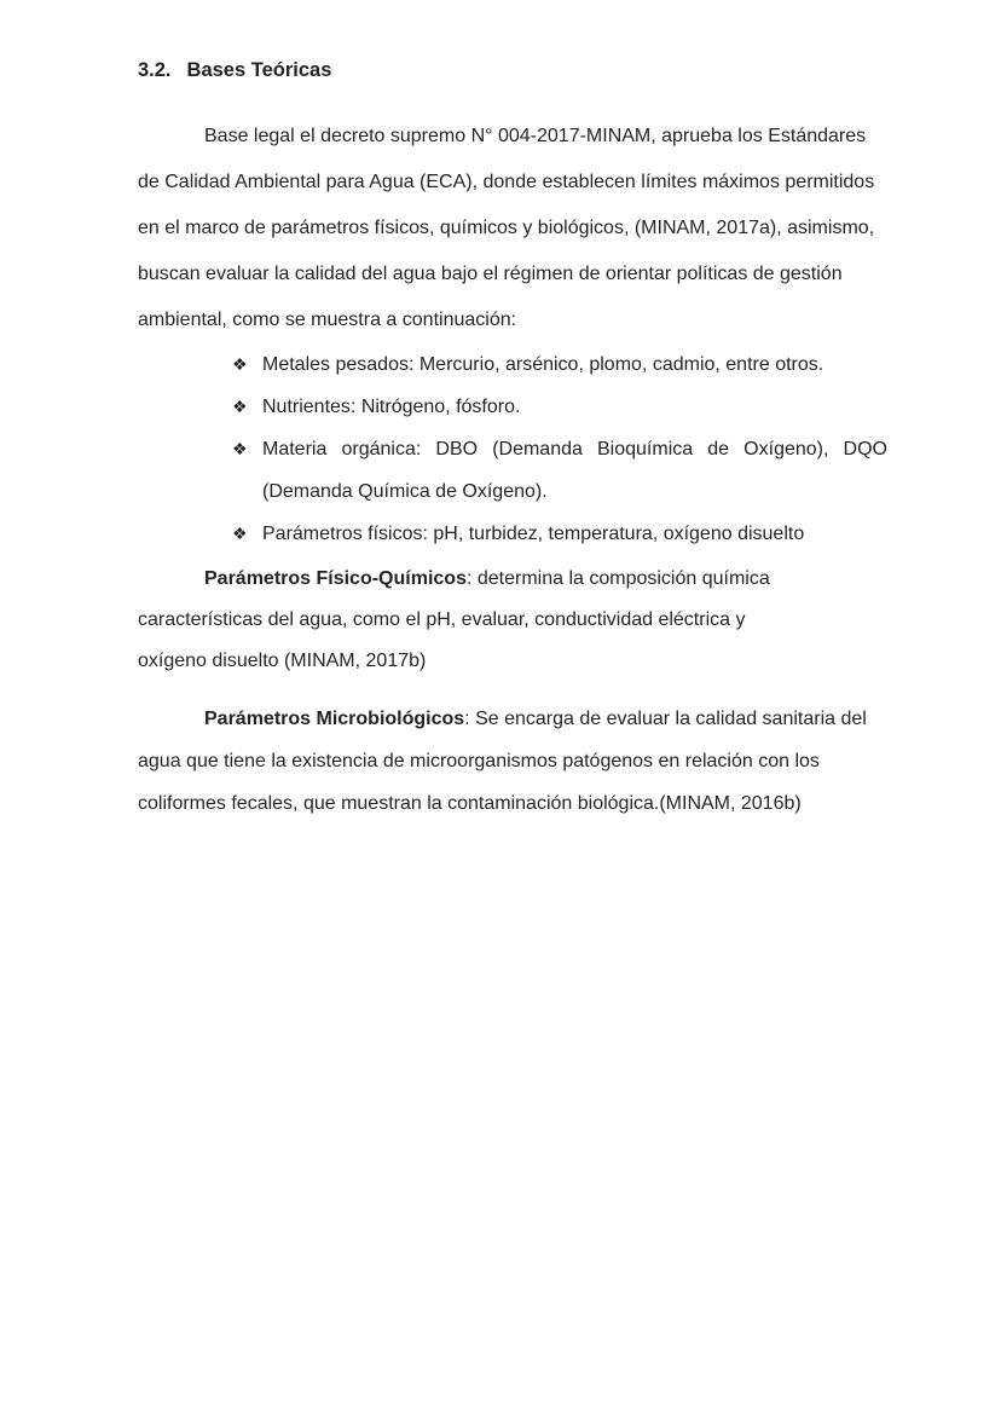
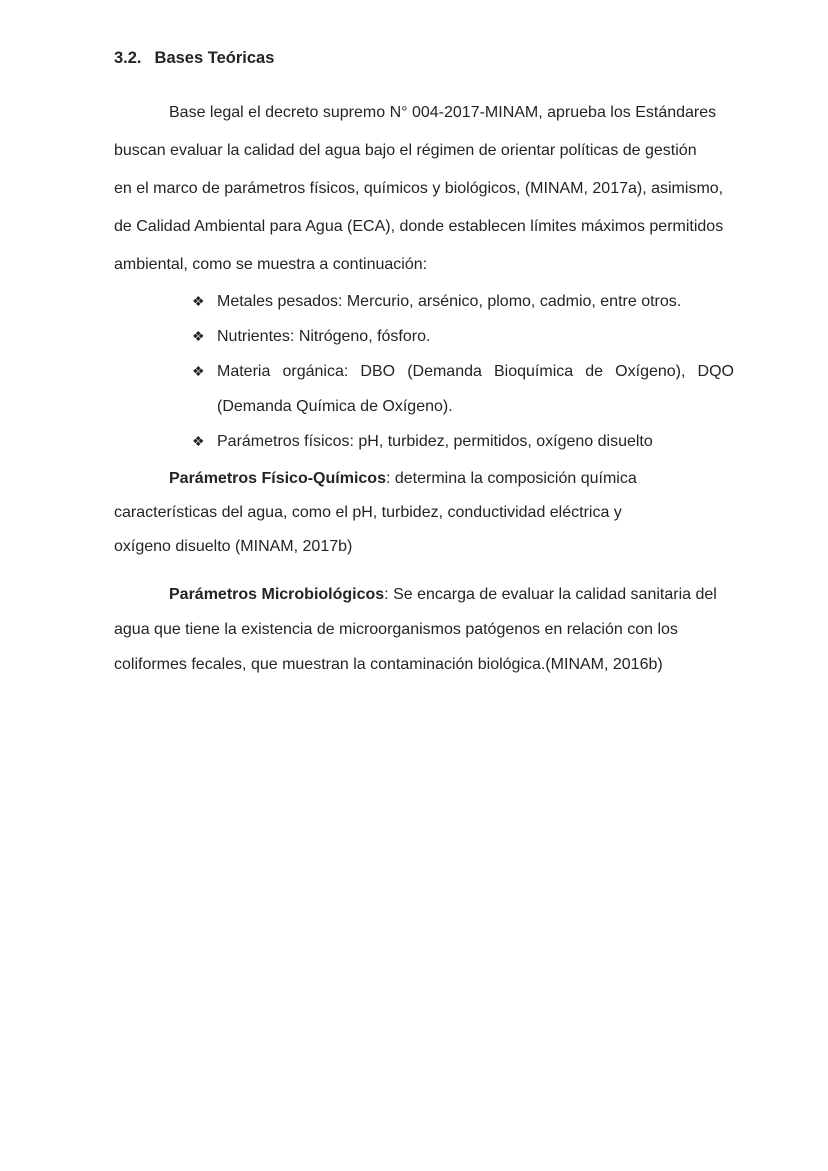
  3.2. Bases Teóricas
  Base legal el decreto supremo N° 004-2017-MINAM, aprueba los Estándares
- de Calidad Ambiental para Agua (ECA), donde establecen límites máximos permitidos
+ buscan evaluar la calidad del agua bajo el régimen de orientar políticas de gestión
  en el marco de parámetros físicos, químicos y biológicos, (MINAM, 2017a), asimismo,
- buscan evaluar la calidad del agua bajo el régimen de orientar políticas de gestión
+ de Calidad Ambiental para Agua (ECA), donde establecen límites máximos permitidos
  ambiental, como se muestra a continuación:
  ❖
  Metales pesados: Mercurio, arsénico, plomo, cadmio, entre otros.
  ❖
  Nutrientes: Nitrógeno, fósforo.
  ❖
  Materia orgánica: DBO (Demanda Bioquímica de Oxígeno), DQO
  (Demanda Química de Oxígeno).
  ❖
- Parámetros físicos: pH, turbidez, temperatura, oxígeno disuelto
+ Parámetros físicos: pH, turbidez, permitidos, oxígeno disuelto
  Parámetros Físico-Químicos: determina la composición química
- características del agua, como el pH, evaluar, conductividad eléctrica y
+ características del agua, como el pH, turbidez, conductividad eléctrica y
  oxígeno disuelto (MINAM, 2017b)
  Parámetros Microbiológicos: Se encarga de evaluar la calidad sanitaria del
  agua que tiene la existencia de microorganismos patógenos en relación con los
  coliformes fecales, que muestran la contaminación biológica.(MINAM, 2016b)
